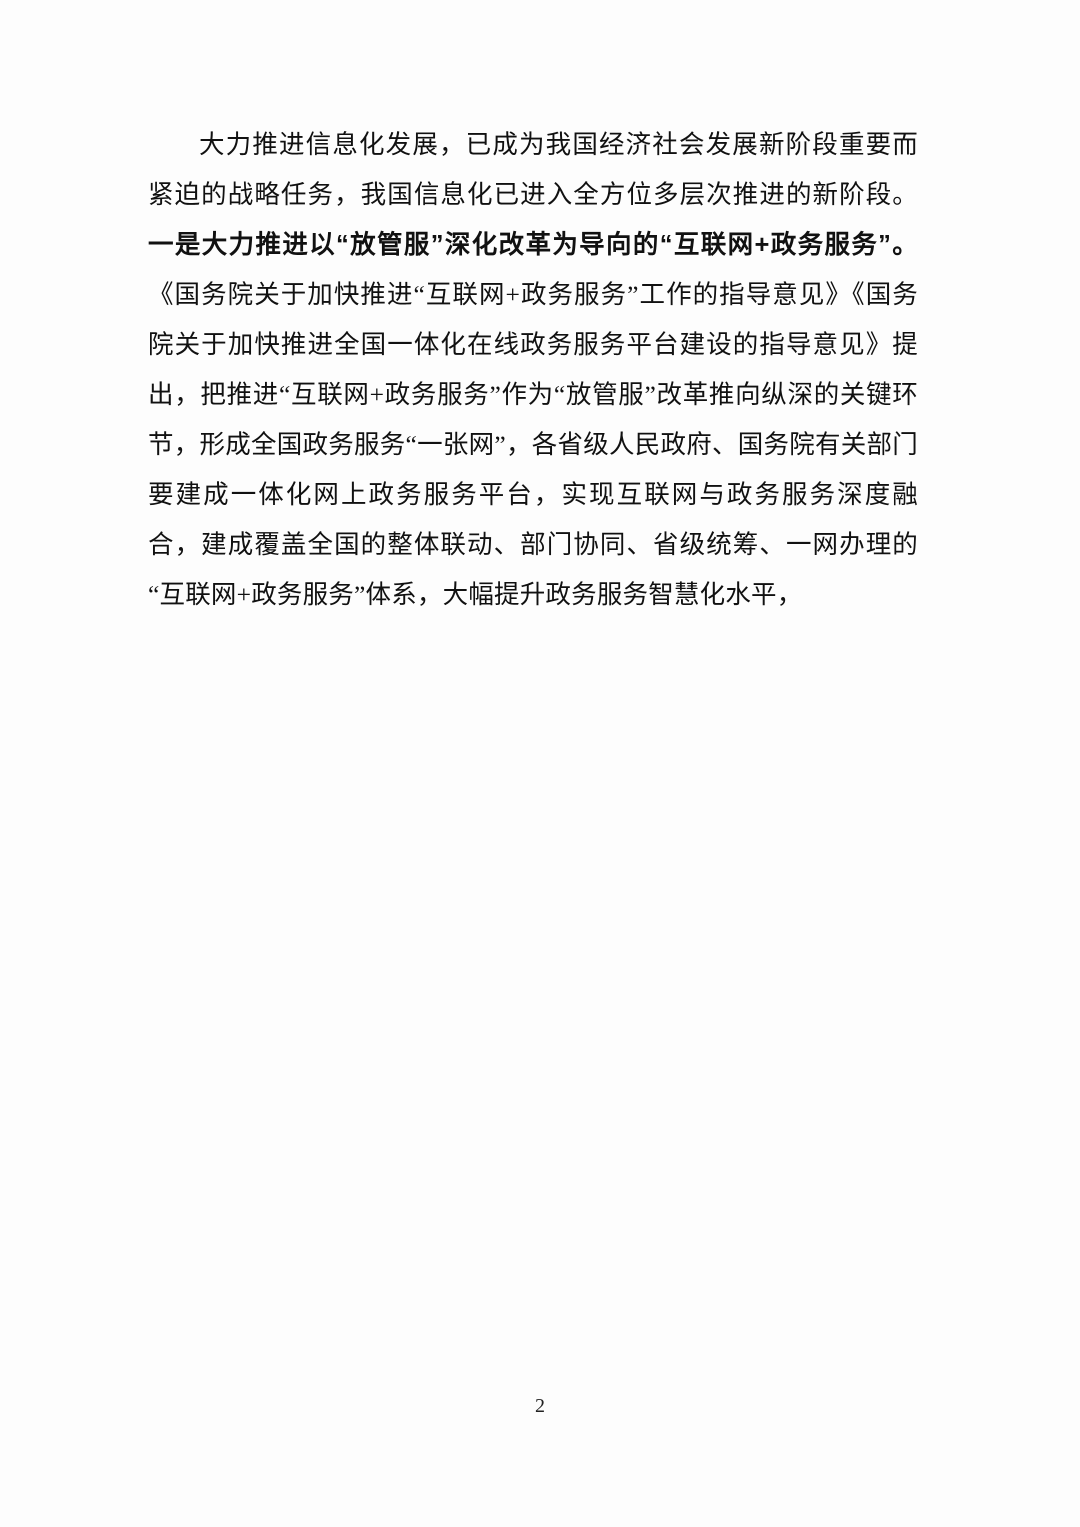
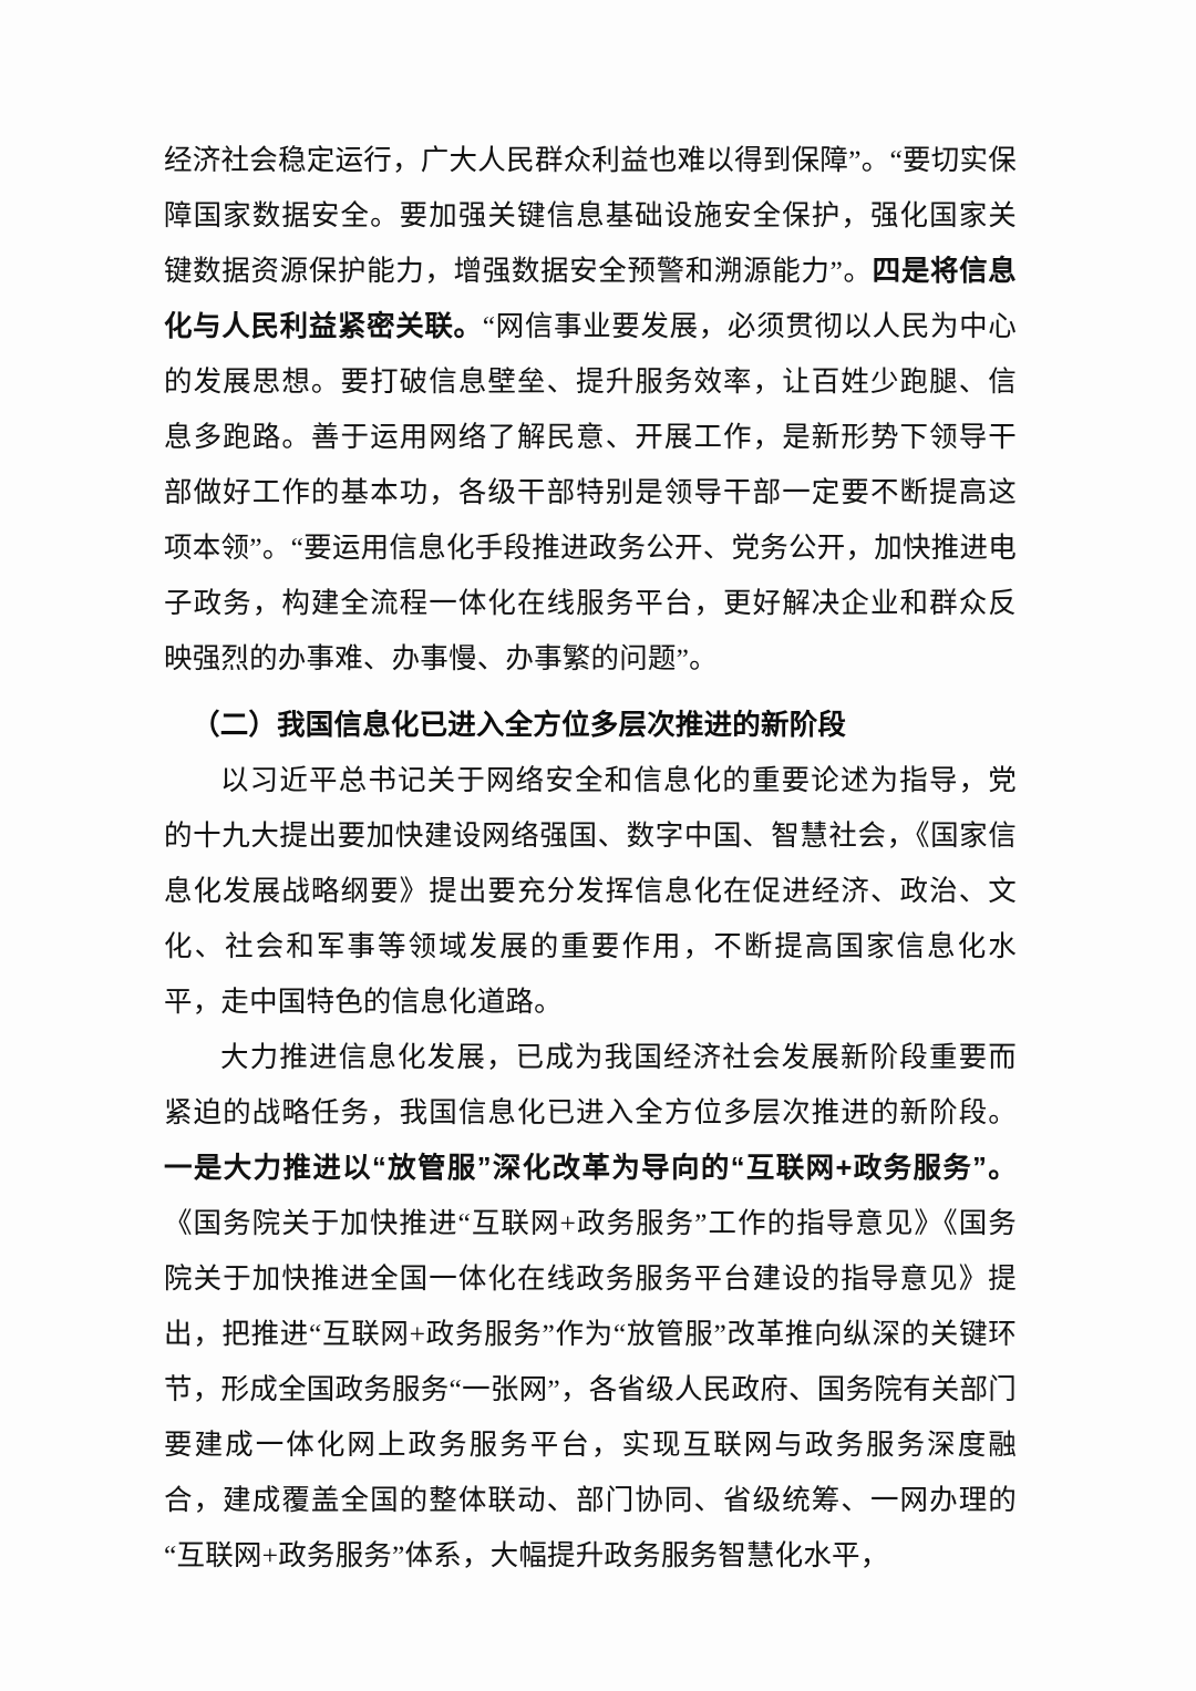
+ 经济社会稳定运行，广大人民群众利益也难以得到保障”。“要切实保障国家数据安全。要加强关键信息基础设施安全保护，强化国家关键数据资源保护能力，增强数据安全预警和溯源能力”。四是将信息化与人民利益紧密关联。“网信事业要发展，必须贯彻以人民为中心的发展思想。要打破信息壁垒、提升服务效率，让百姓少跑腿、信息多跑路。善于运用网络了解民意、开展工作，是新形势下领导干部做好工作的基本功，各级干部特别是领导干部一定要不断提高这项本领”。“要运用信息化手段推进政务公开、党务公开，加快推进电子政务，构建全流程一体化在线服务平台，更好解决企业和群众反映强烈的办事难、办事慢、办事繁的问题”。
+ （二）我国信息化已进入全方位多层次推进的新阶段
+ 以习近平总书记关于网络安全和信息化的重要论述为指导，党的十九大提出要加快建设网络强国、数字中国、智慧社会，《国家信息化发展战略纲要》提出要充分发挥信息化在促进经济、政治、文化、社会和军事等领域发展的重要作用，不断提高国家信息化水平，走中国特色的信息化道路。
  大力推进信息化发展，已成为我国经济社会发展新阶段重要而紧迫的战略任务，我国信息化已进入全方位多层次推进的新阶段。一是大力推进以“放管服”深化改革为导向的“互联网+政务服务”。《国务院关于加快推进“互联网+政务服务”工作的指导意见》《国务院关于加快推进全国一体化在线政务服务平台建设的指导意见》提出，把推进“互联网+政务服务”作为“放管服”改革推向纵深的关键环节，形成全国政务服务“一张网”，各省级人民政府、国务院有关部门要建成一体化网上政务服务平台，实现互联网与政务服务深度融合，建成覆盖全国的整体联动、部门协同、省级统筹、一网办理的“互联网+政务服务”体系，大幅提升政务服务智慧化水平，
- 2
